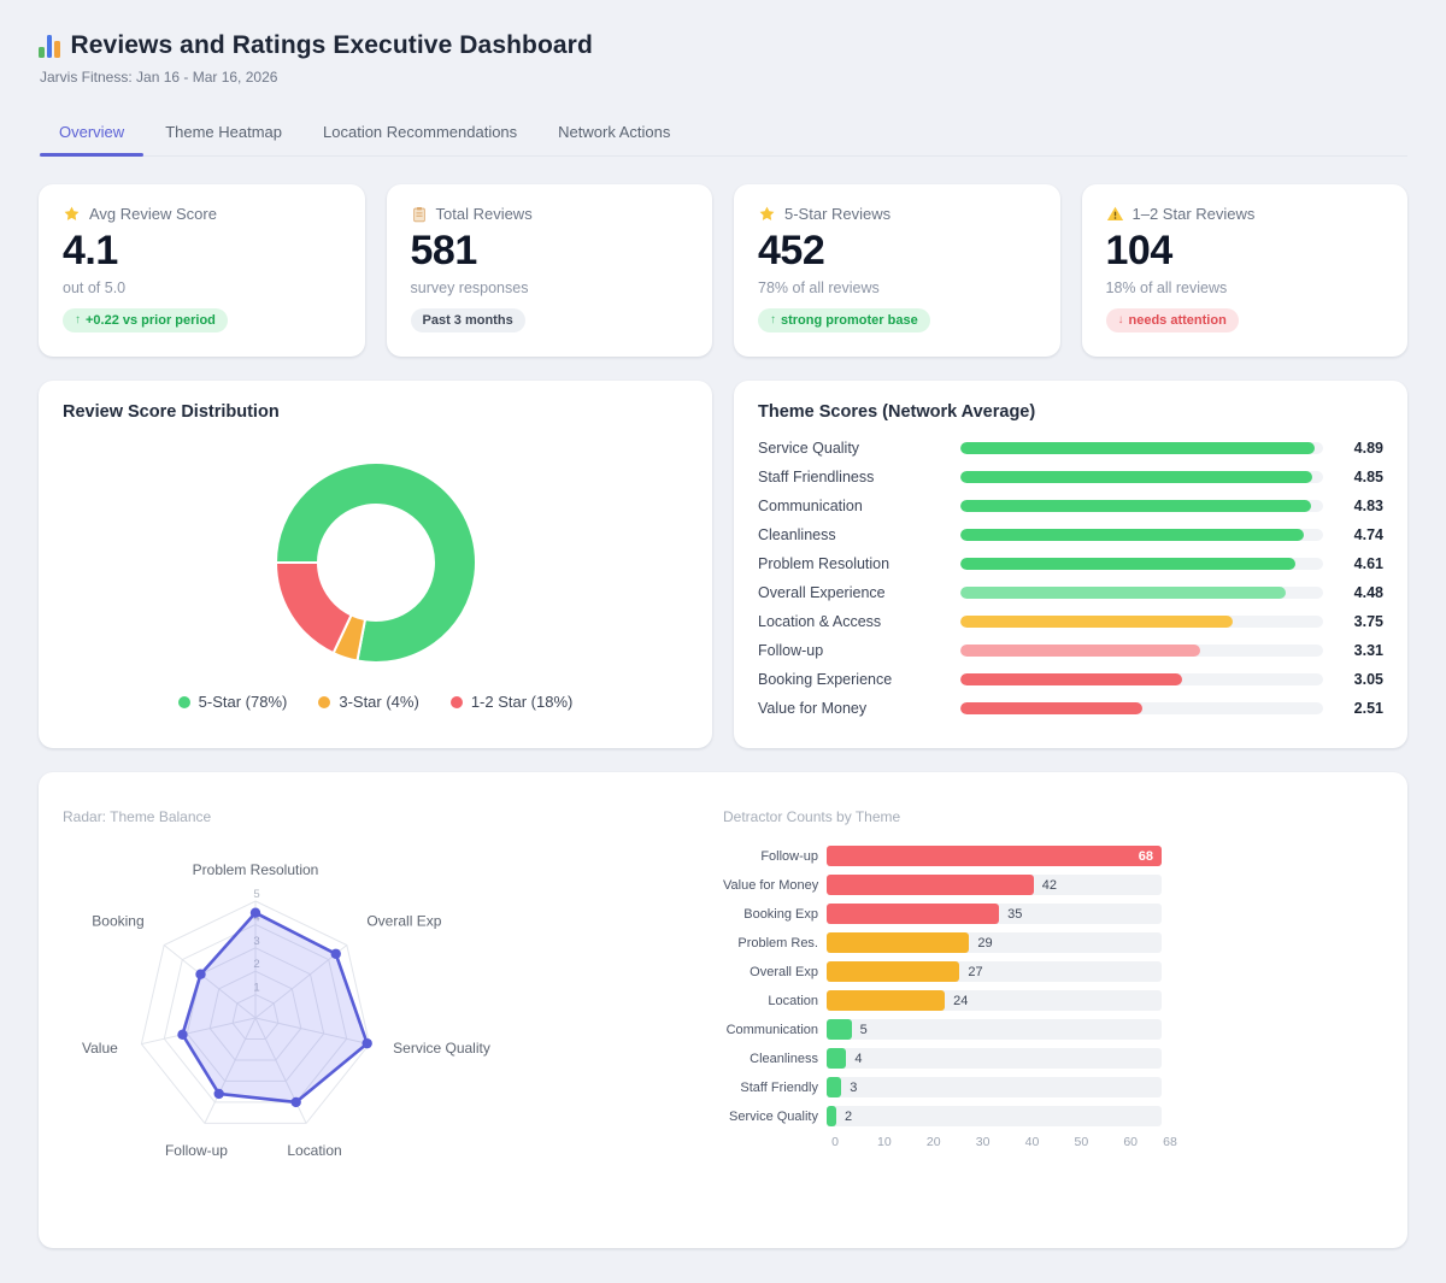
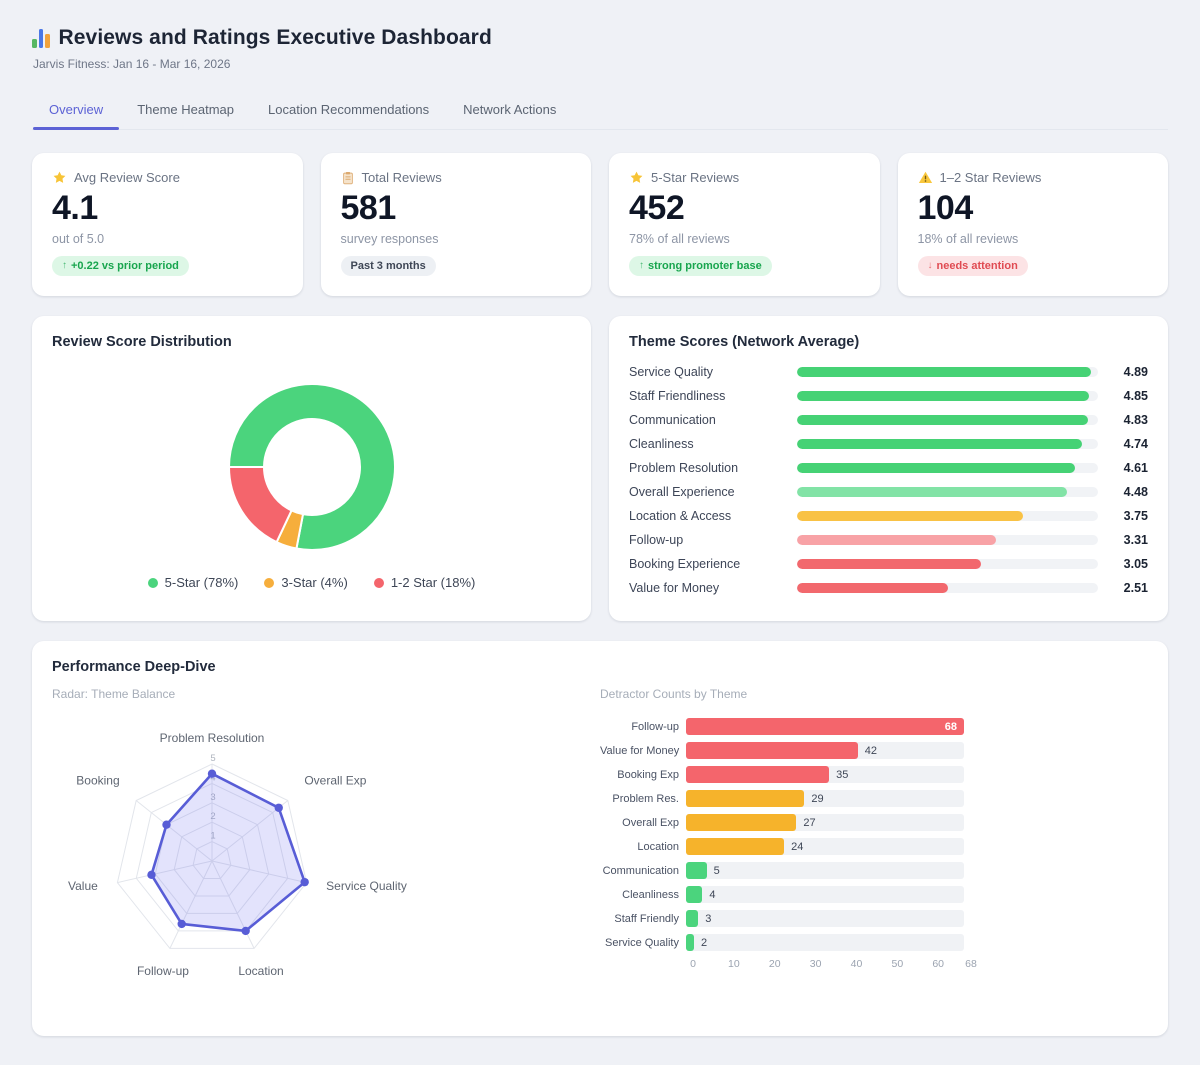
  Reviews and Ratings Executive Dashboard
  Jarvis Fitness: Jan 16 - Mar 16, 2026
  Overview
  Theme Heatmap
  Location Recommendations
  Network Actions
  Avg Review Score
  4.1
  out of 5.0
  ↑
  +0.22 vs prior period
  Total Reviews
  581
  survey responses
  Past 3 months
  5-Star Reviews
  452
  78% of all reviews
  ↑
  strong promoter base
  1–2 Star Reviews
  104
  18% of all reviews
  ↓
  needs attention
  Review Score Distribution
  5-Star (78%)
  3-Star (4%)
  1-2 Star (18%)
  Theme Scores (Network Average)
  Service Quality
  4.89
  Staff Friendliness
  4.85
  Communication
  4.83
  Cleanliness
  4.74
  Problem Resolution
  4.61
  Overall Experience
  4.48
  Location & Access
  3.75
  Follow-up
  3.31
  Booking Experience
  3.05
  Value for Money
  2.51
+ Performance Deep-Dive
  Radar: Theme Balance
  1
  2
  3
  4
  5
  Problem Resolution
  Overall Exp
  Service Quality
  Location
  Follow-up
  Value
  Booking
  Detractor Counts by Theme
  Follow-up
  68
  Value for Money
  42
  Booking Exp
  35
  Problem Res.
  29
  Overall Exp
  27
  Location
  24
  Communication
  5
  Cleanliness
  4
  Staff Friendly
  3
  Service Quality
  2
  0
  10
  20
  30
  40
  50
  60
  68
